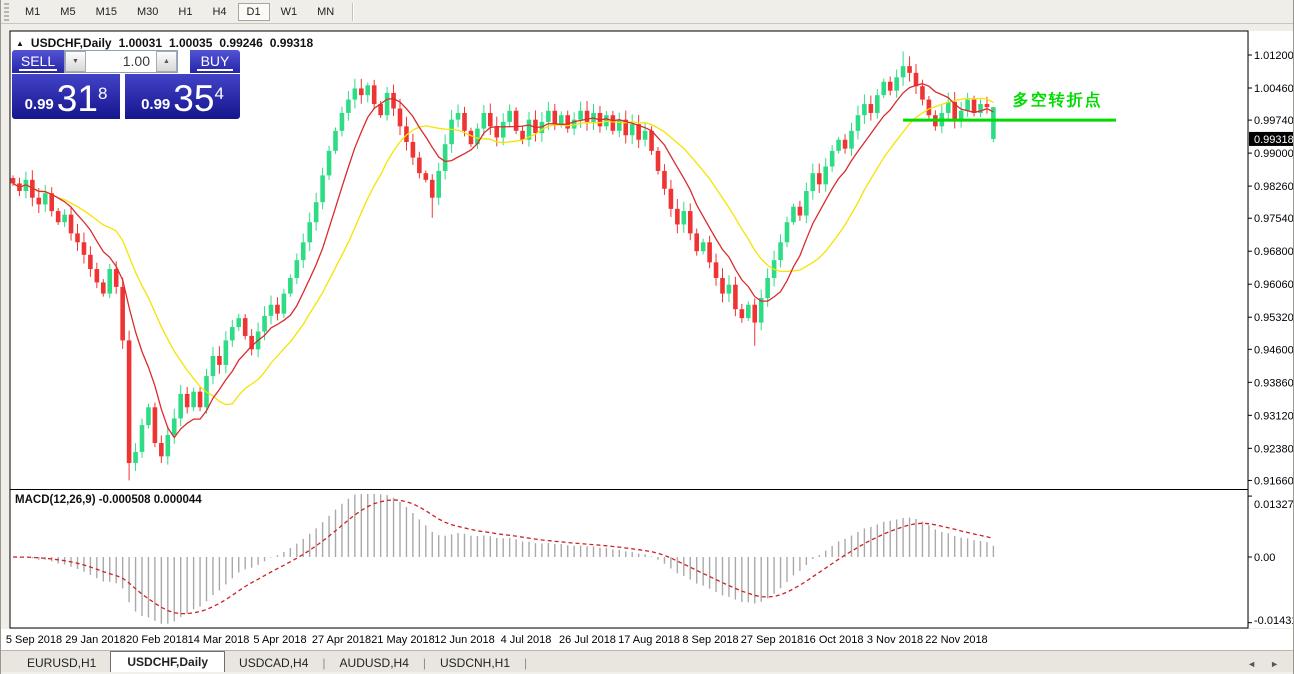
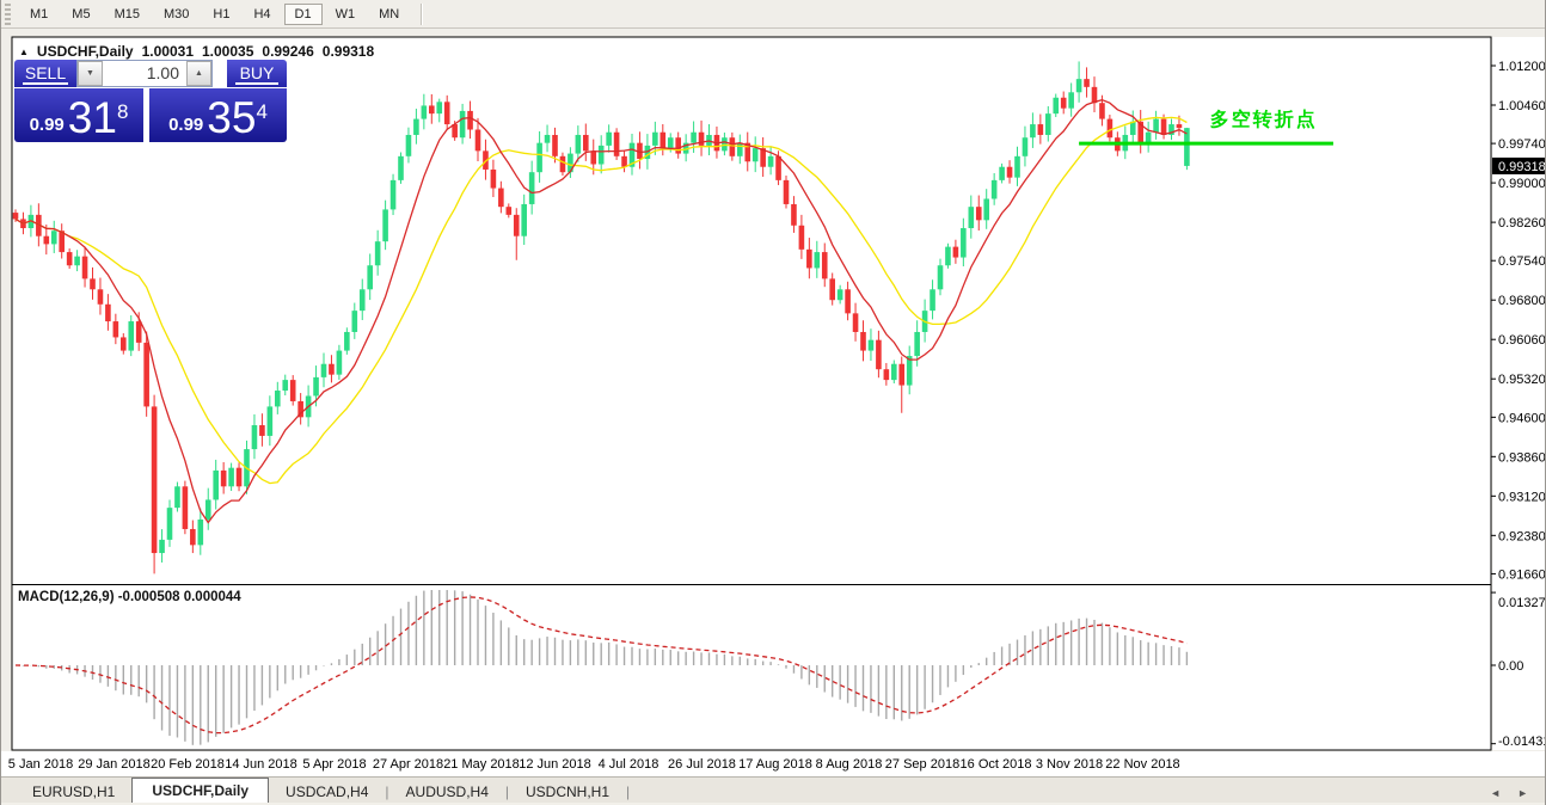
  M1
  M5
  M15
  M30
  H1
  H4
  D1
  W1
  MN
  MACD(12,26,9) -0.000508 0.000044
  1.01200
  1.00460
  0.99740
  0.99000
  0.98260
  0.97540
  0.96800
  0.96060
  0.95320
  0.94600
  0.93860
  0.93120
  0.92380
  0.91660
  0.99318
  0.01327
  0.00
  -0.0143
- 5 Sep 2018
+ 5 Jan 2018
  29 Jan 2018
  20 Feb 2018
- 14 Mar 2018
+ 14 Jun 2018
  5 Apr 2018
  27 Apr 2018
  21 May 2018
  12 Jun 2018
  4 Jul 2018
  26 Jul 2018
  17 Aug 2018
- 8 Sep 2018
+ 8 Aug 2018
  27 Sep 2018
  16 Oct 2018
  3 Nov 2018
  22 Nov 2018
  多空转折点
  ▲
  USDCHF,Daily
  1.00031
  1.00035
  0.99246
  0.99318
  SELL
  1.00
  BUY
  0.99
  31
  8
  0.99
  35
  4
  EURUSD,H1
  USDCHF,Daily
  USDCAD,H4
  |
  AUDUSD,H4
  |
  USDCNH,H1
  |
  ◄
  ►
